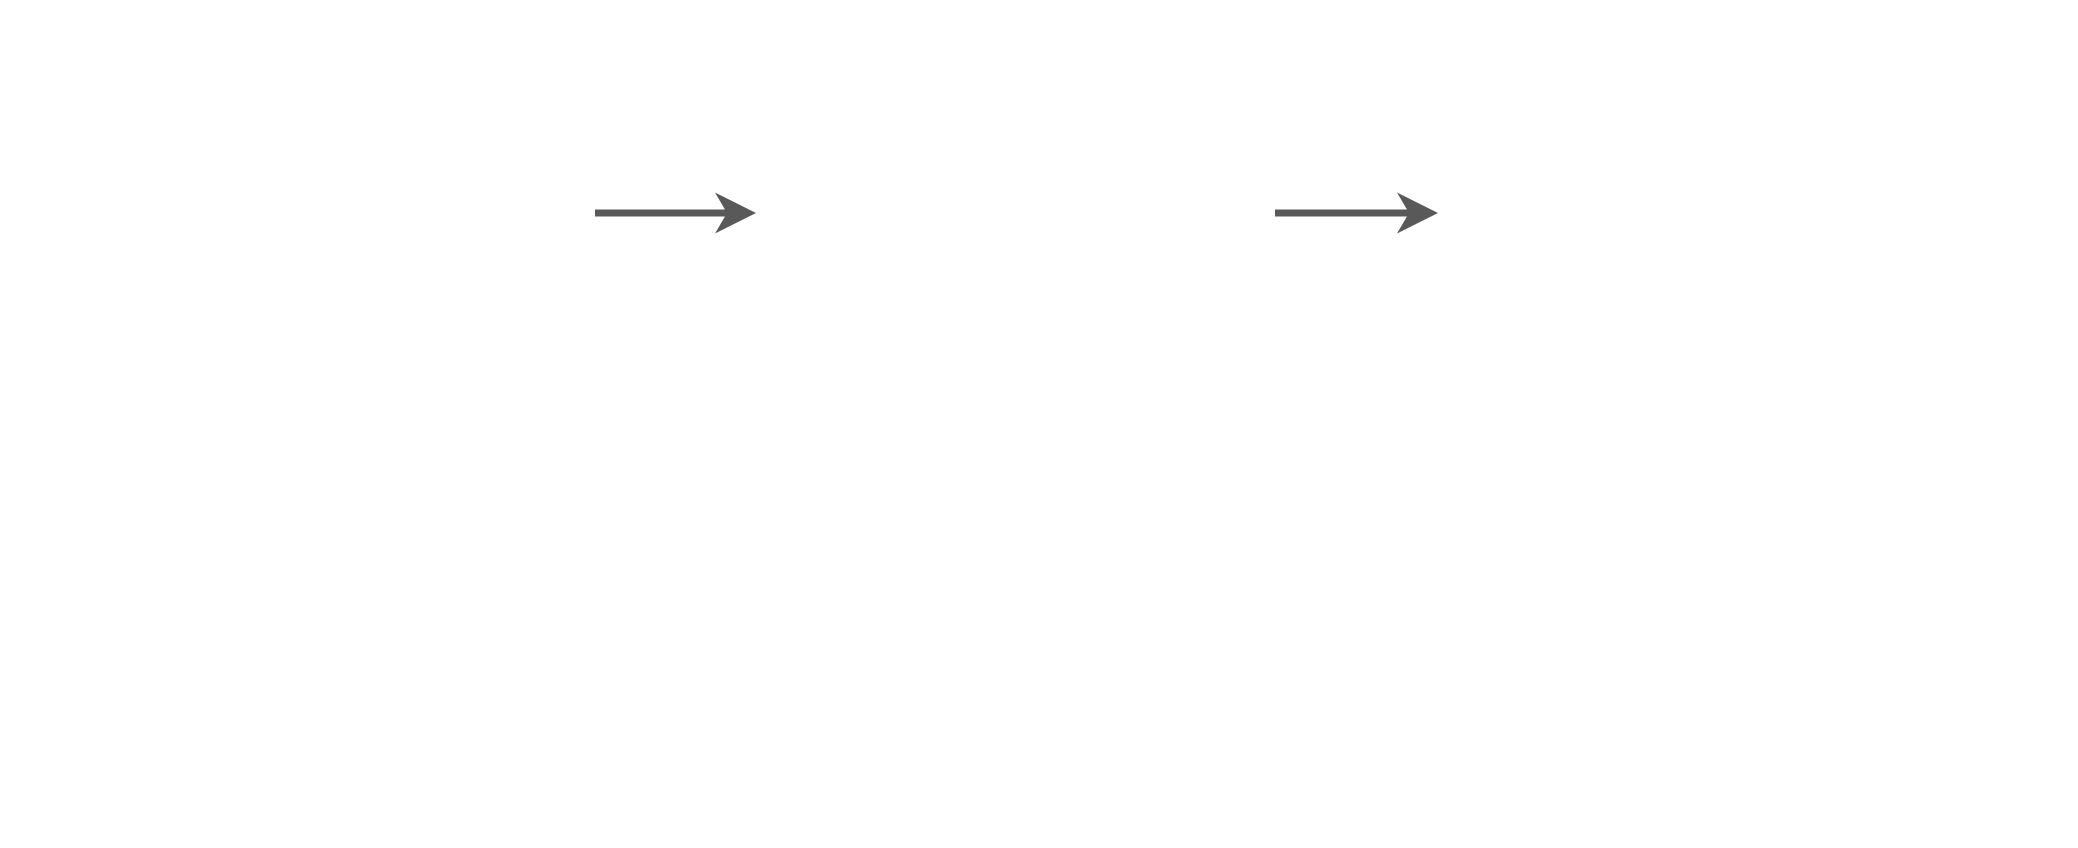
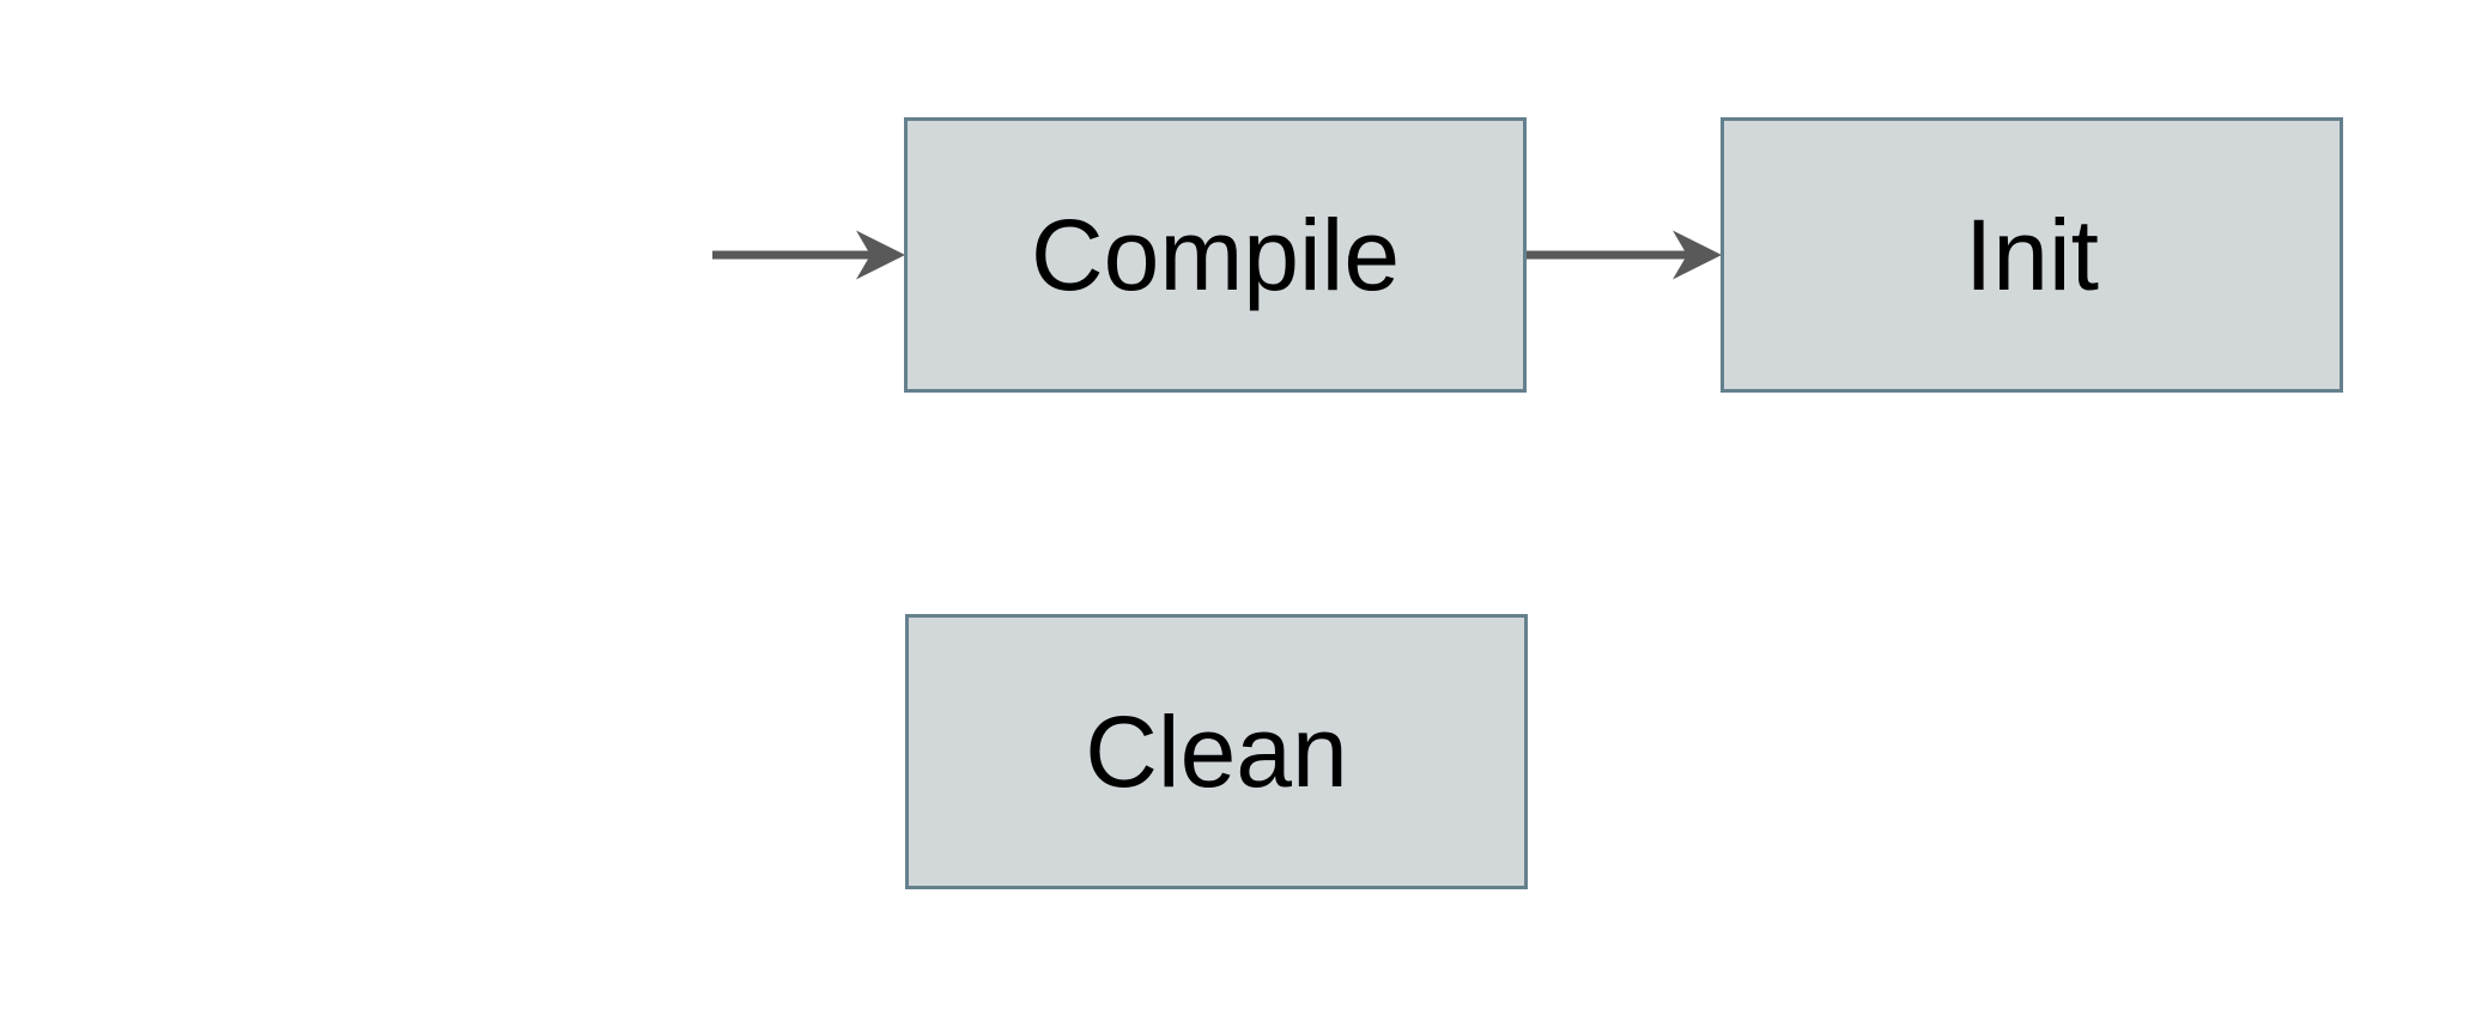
+ Compile
+ Init
+ Clean
